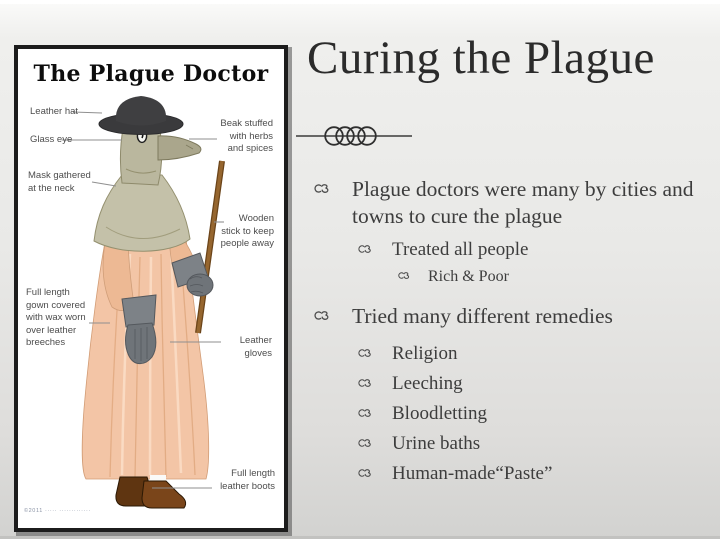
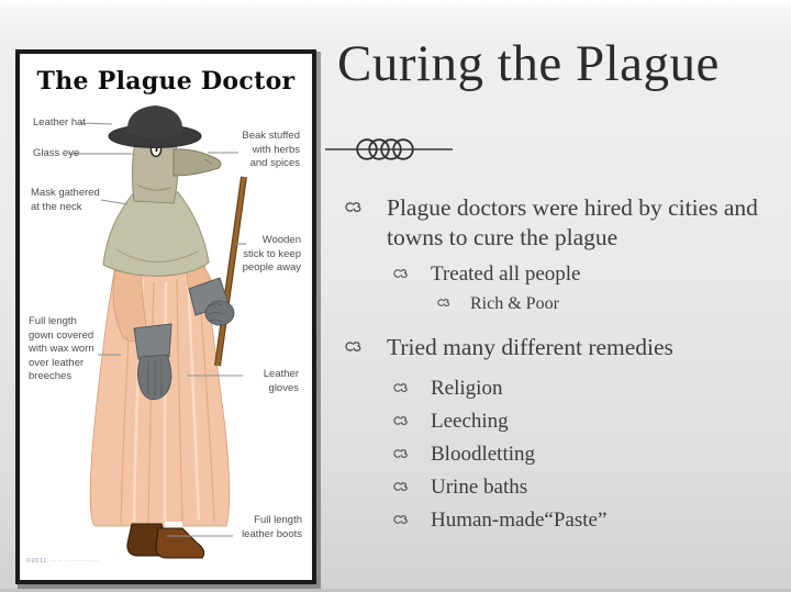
  The Plague Doctor
  Leather hat
  Glass eye
  Mask gathered
  at the neck
  Beak stuffed
  with herbs
  and spices
  Wooden
  stick to keep
  people away
  Full length
  gown covered
  with wax worn
  over leather
  breeches
  Leather
  gloves
  Full length
  leather boots
  Curing the Plague
- Plague doctors were many by cities and towns to cure the plague
+ Plague doctors were hired by cities and towns to cure the plague
  Treated all people
  Rich & Poor
  Tried many different remedies
  Religion
  Leeching
  Bloodletting
  Urine baths
  Human-made“Paste”
